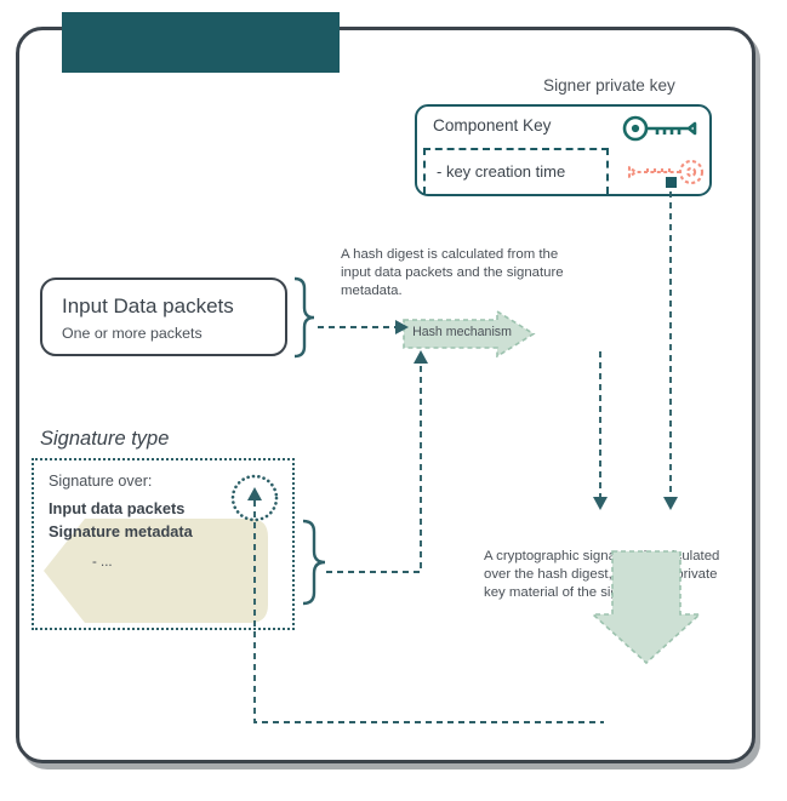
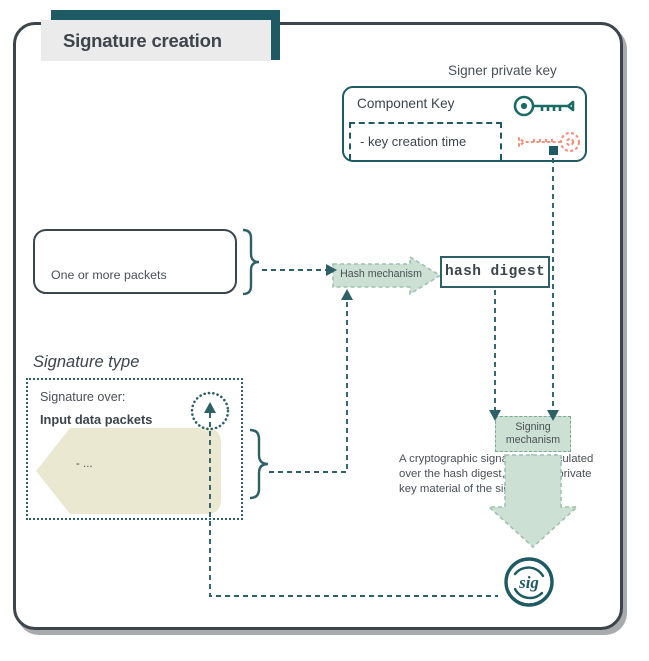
+ Signature creation
  Signer private key
  Component Key
  - key creation time
- Input Data packets
  One or more packets
- A hash digest is calculated from the
- input data packets and the signature
- metadata.
  A cryptographic signaulated
  over the hash digest,rivate
  key material of the si
  Hash mechanism
+ hash digest
  Signature type
  Signature over:
  Input data packets
- Signature metadata
  - ...
+ Signing
+ mechanism
+ sig
